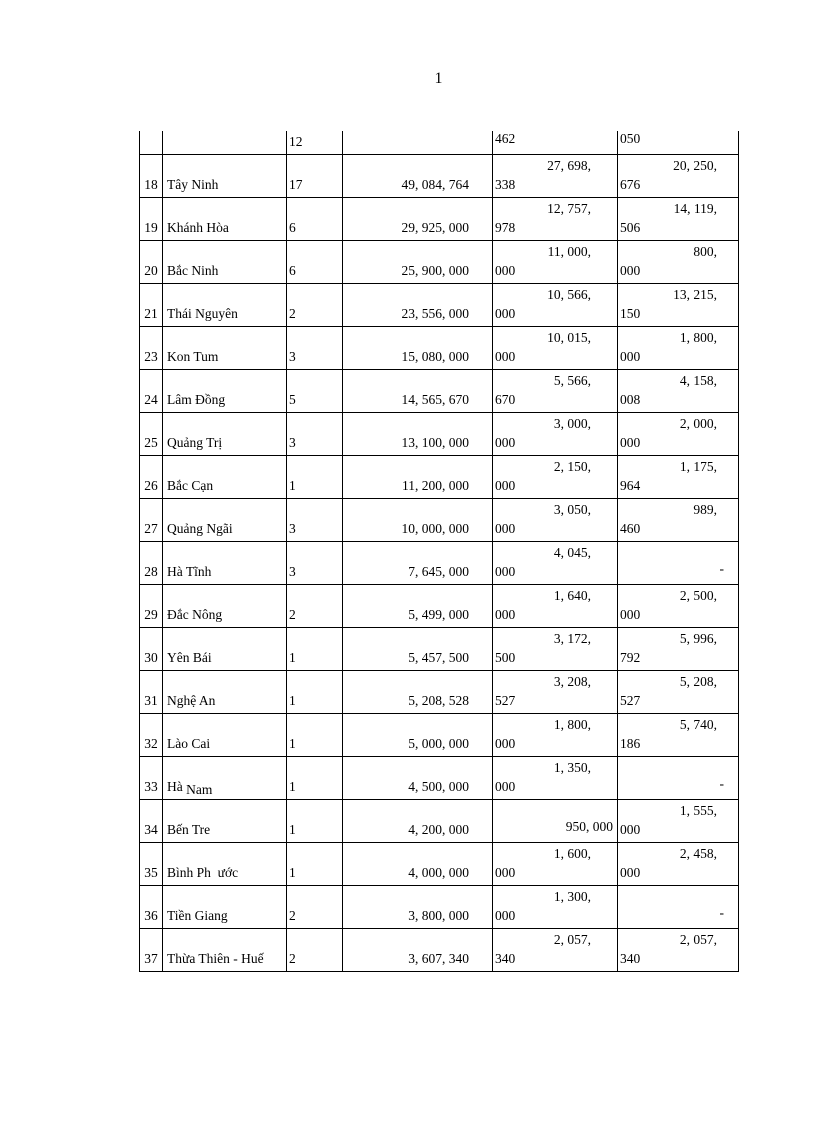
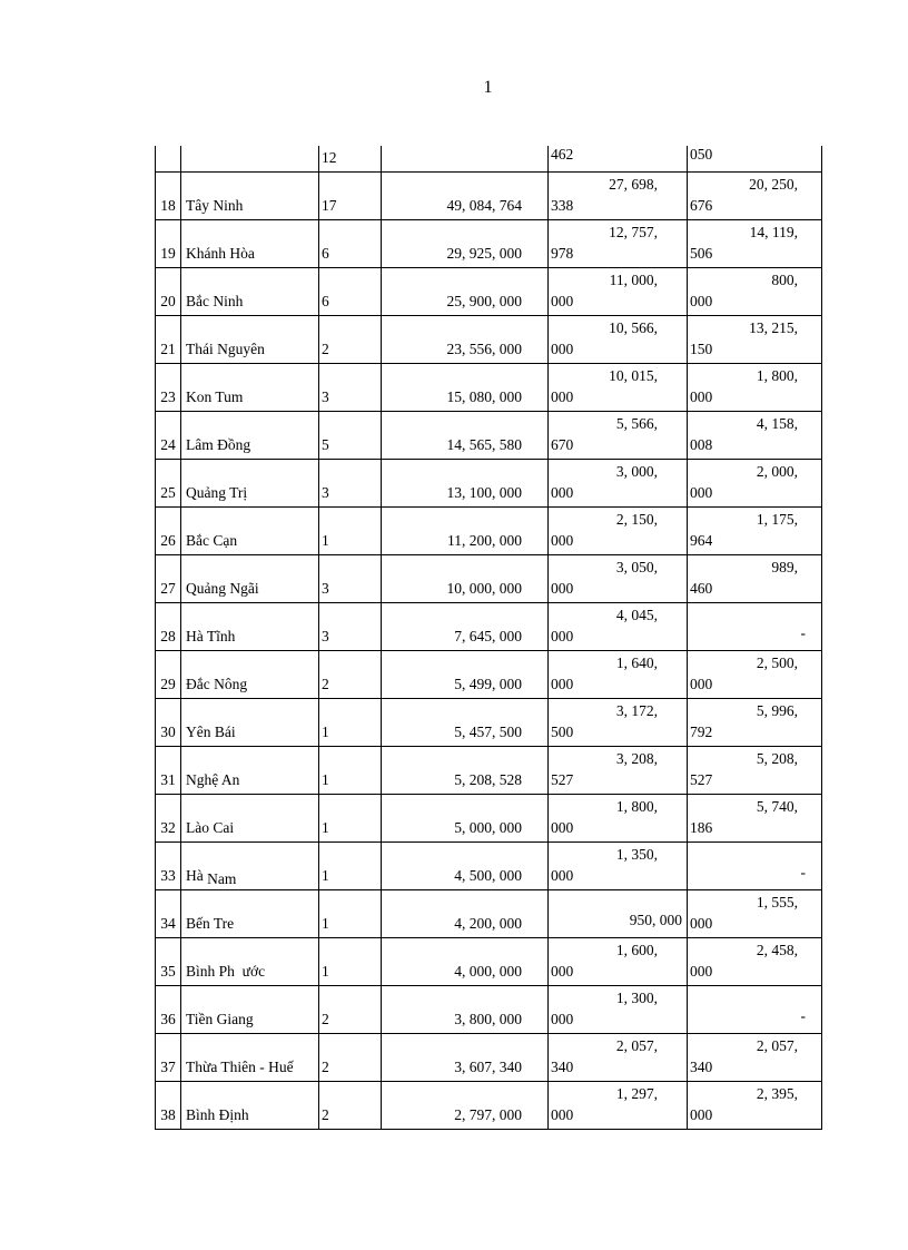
  1
  		12		462	050
  18	Tây Ninh	17	49, 084, 764	27, 698,338	20, 250,676
  19	Khánh Hòa	6	29, 925, 000	12, 757,978	14, 119,506
  20	Bắc Ninh	6	25, 900, 000	11, 000,000	800,000
  21	Thái Nguyên	2	23, 556, 000	10, 566,000	13, 215,150
  23	Kon Tum	3	15, 080, 000	10, 015,000	1, 800,000
- 24	Lâm Đồng	5	14, 565, 670	5, 566,670	4, 158,008
+ 24	Lâm Đồng	5	14, 565, 580	5, 566,670	4, 158,008
  25	Quảng Trị	3	13, 100, 000	3, 000,000	2, 000,000
  26	Bắc Cạn	1	11, 200, 000	2, 150,000	1, 175,964
  27	Quảng Ngãi	3	10, 000, 000	3, 050,000	989,460
  28	Hà Tĩnh	3	7, 645, 000	4, 045,000	-
  29	Đắc Nông	2	5, 499, 000	1, 640,000	2, 500,000
  30	Yên Bái	1	5, 457, 500	3, 172,500	5, 996,792
  31	Nghệ An	1	5, 208, 528	3, 208,527	5, 208,527
  32	Lào Cai	1	5, 000, 000	1, 800,000	5, 740,186
  33	Hà Nam	1	4, 500, 000	1, 350,000	-
  34	Bến Tre	1	4, 200, 000	950, 000	1, 555,000
  35	Bình Ph ước	1	4, 000, 000	1, 600,000	2, 458,000
  36	Tiền Giang	2	3, 800, 000	1, 300,000	-
  37	Thừa Thiên - Huế	2	3, 607, 340	2, 057,340	2, 057,340
+ 38	Bình Định	2	2, 797, 000	1, 297,000	2, 395,000
